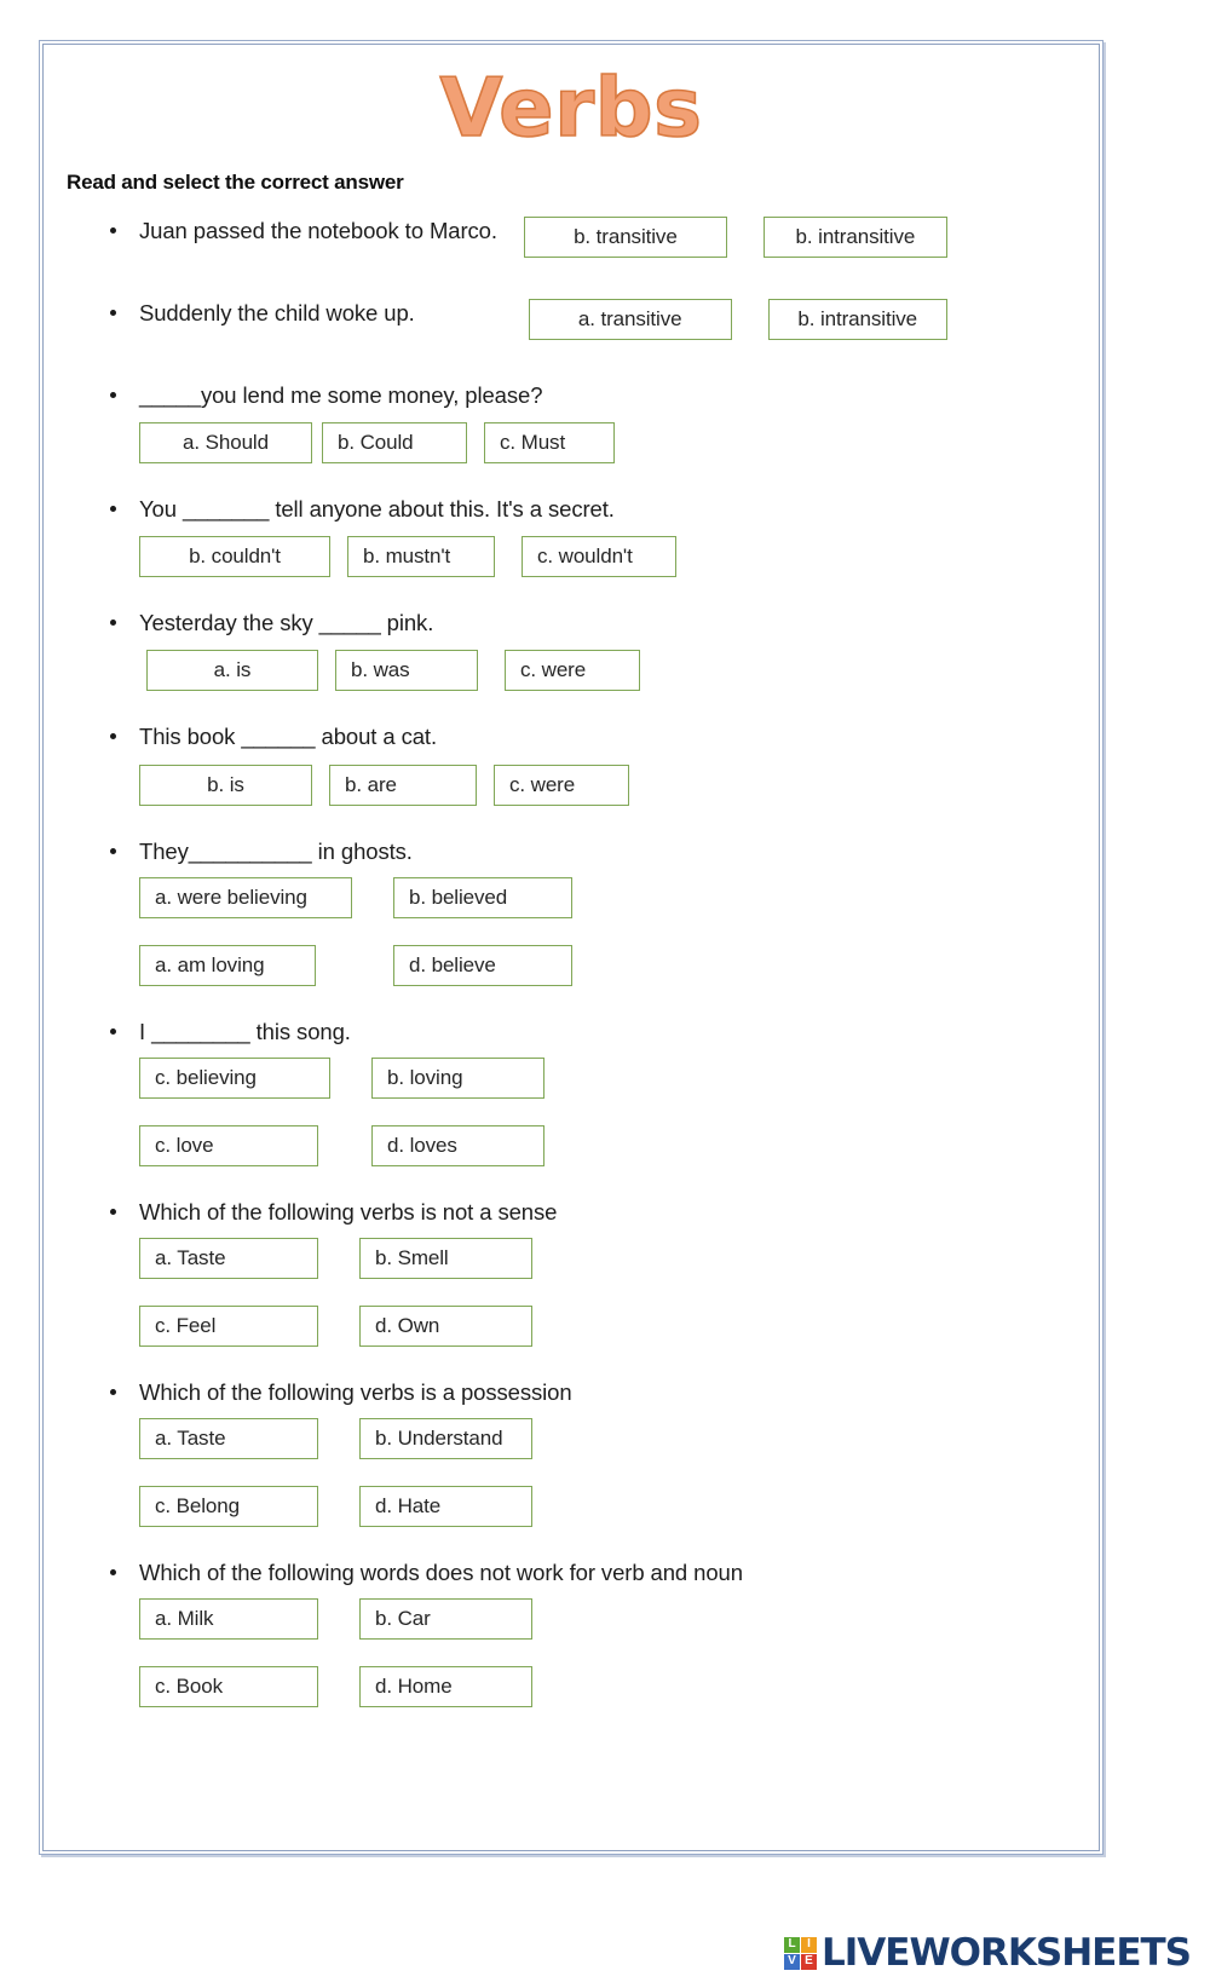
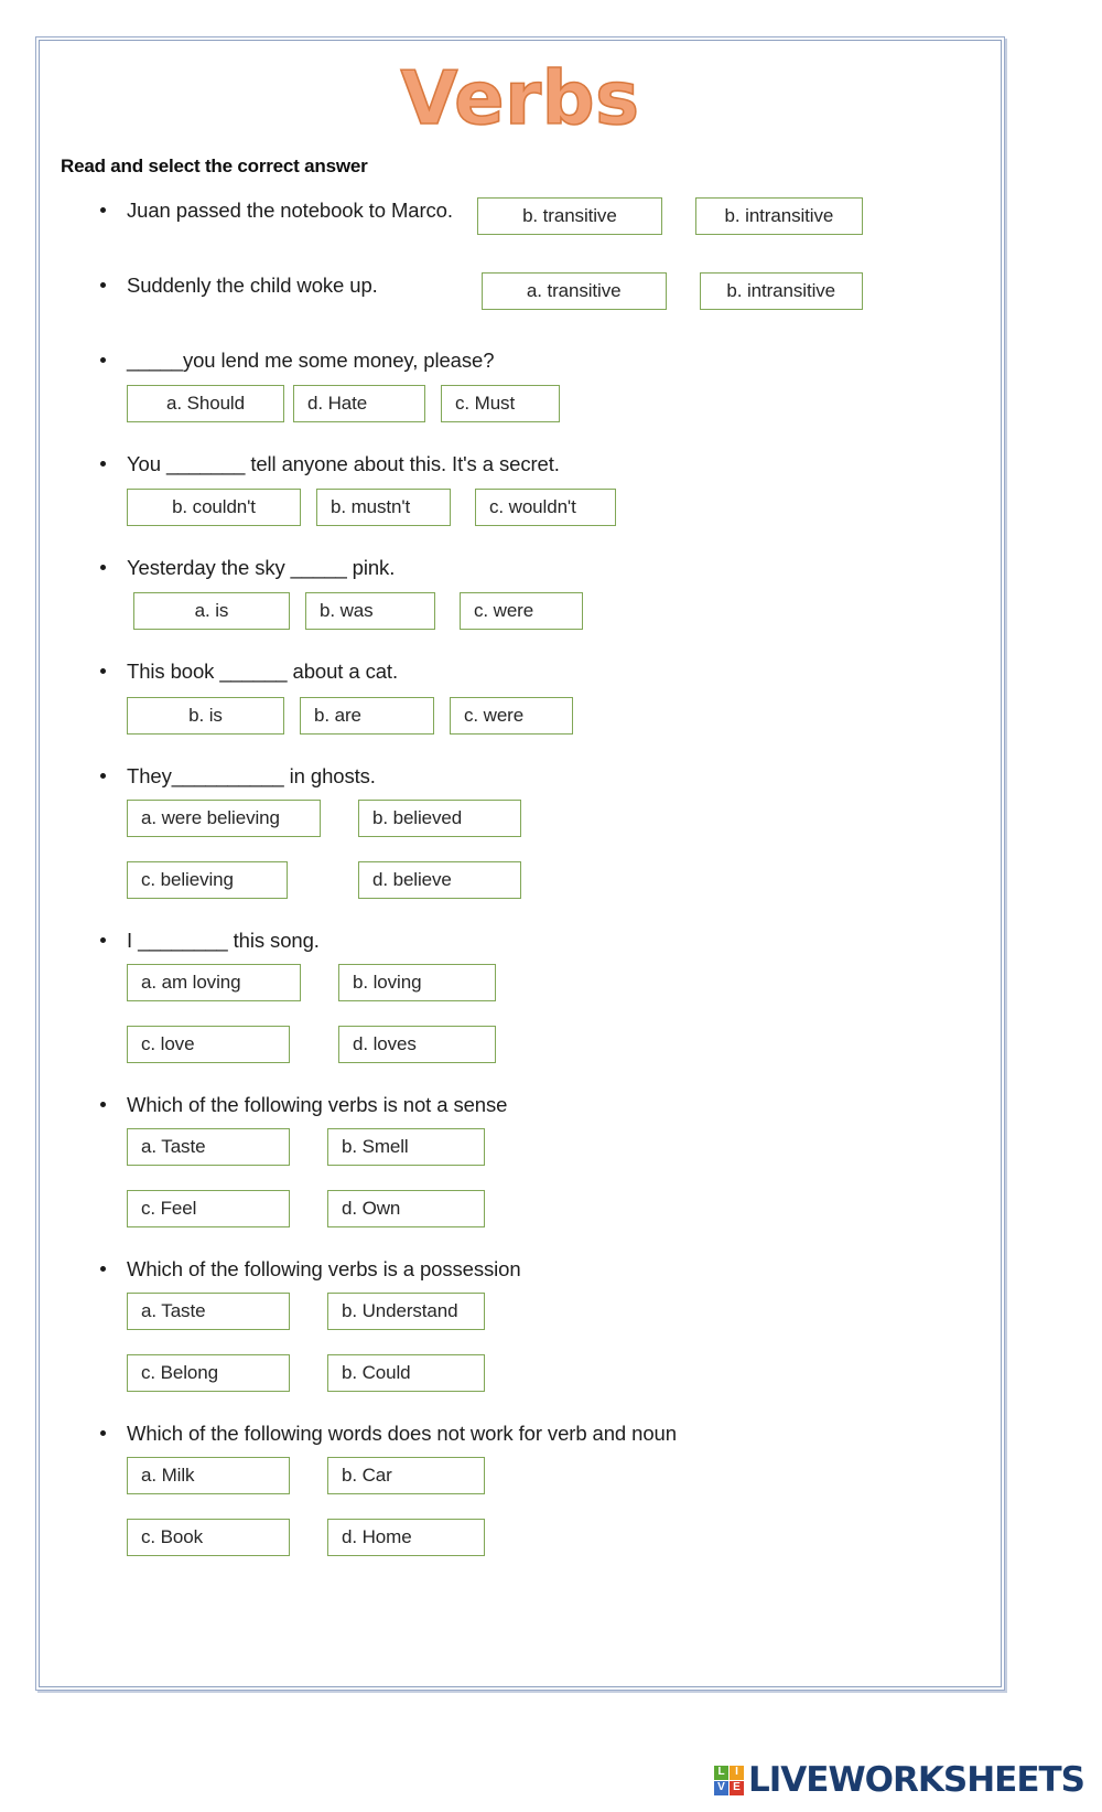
  Verbs
  Read and select the correct answer
  Juan passed the notebook to Marco.
  b. transitive
  b. intransitive
  Suddenly the child woke up.
  a. transitive
  b. intransitive
  _____you lend me some money, please?
  a. Should
- b. Could
+ d. Hate
  c. Must
  You _______ tell anyone about this. It's a secret.
  b. couldn't
  b. mustn't
  c. wouldn't
  Yesterday the sky _____ pink.
  a. is
  b. was
  c. were
  This book ______ about a cat.
  b. is
  b. are
  c. were
  They__________ in ghosts.
  a. were believing
  b. believed
- a. am loving
+ c. believing
  d. believe
  I ________ this song.
- c. believing
+ a. am loving
  b. loving
  c. love
  d. loves
  Which of the following verbs is not a sense
  a. Taste
  b. Smell
  c. Feel
  d. Own
  Which of the following verbs is a possession
  a. Taste
  b. Understand
  c. Belong
- d. Hate
+ b. Could
  Which of the following words does not work for verb and noun
  a. Milk
  b. Car
  c. Book
  d. Home
  L
  I
  V
  E
  LIVEWORKSHEETS
